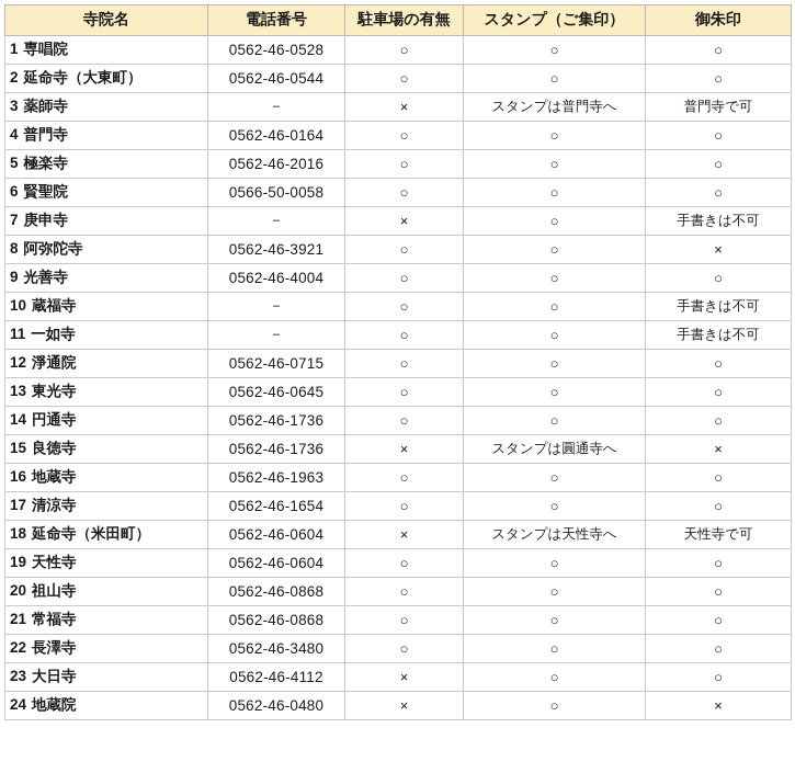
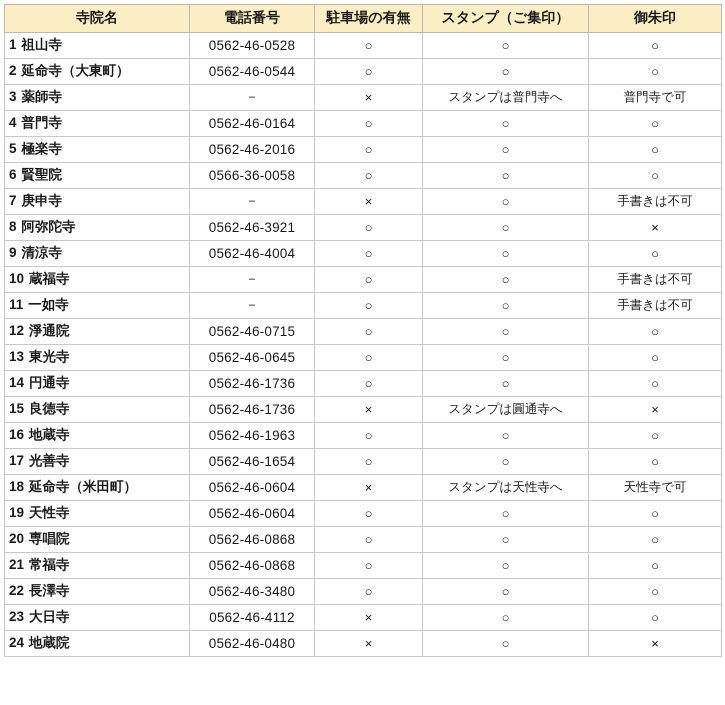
  寺院名	電話番号	駐車場の有無	スタンプ（ご集印）	御朱印
- 1 専唱院	0562-46-0528	○	○	○
+ 1 祖山寺	0562-46-0528	○	○	○
  2 延命寺（大東町）	0562-46-0544	○	○	○
  3 薬師寺	－	×	スタンプは普門寺へ	普門寺で可
  4 普門寺	0562-46-0164	○	○	○
  5 極楽寺	0562-46-2016	○	○	○
- 6 賢聖院	0566-50-0058	○	○	○
+ 6 賢聖院	0566-36-0058	○	○	○
  7 庚申寺	－	×	○	手書きは不可
  8 阿弥陀寺	0562-46-3921	○	○	×
- 9 光善寺	0562-46-4004	○	○	○
+ 9 清涼寺	0562-46-4004	○	○	○
  10 蔵福寺	－	○	○	手書きは不可
  11 一如寺	－	○	○	手書きは不可
  12 淨通院	0562-46-0715	○	○	○
  13 東光寺	0562-46-0645	○	○	○
  14 円通寺	0562-46-1736	○	○	○
  15 良徳寺	0562-46-1736	×	スタンプは圓通寺へ	×
  16 地蔵寺	0562-46-1963	○	○	○
- 17 清涼寺	0562-46-1654	○	○	○
+ 17 光善寺	0562-46-1654	○	○	○
  18 延命寺（米田町）	0562-46-0604	×	スタンプは天性寺へ	天性寺で可
  19 天性寺	0562-46-0604	○	○	○
- 20 祖山寺	0562-46-0868	○	○	○
+ 20 専唱院	0562-46-0868	○	○	○
  21 常福寺	0562-46-0868	○	○	○
  22 長澤寺	0562-46-3480	○	○	○
  23 大日寺	0562-46-4112	×	○	○
  24 地蔵院	0562-46-0480	×	○	×
